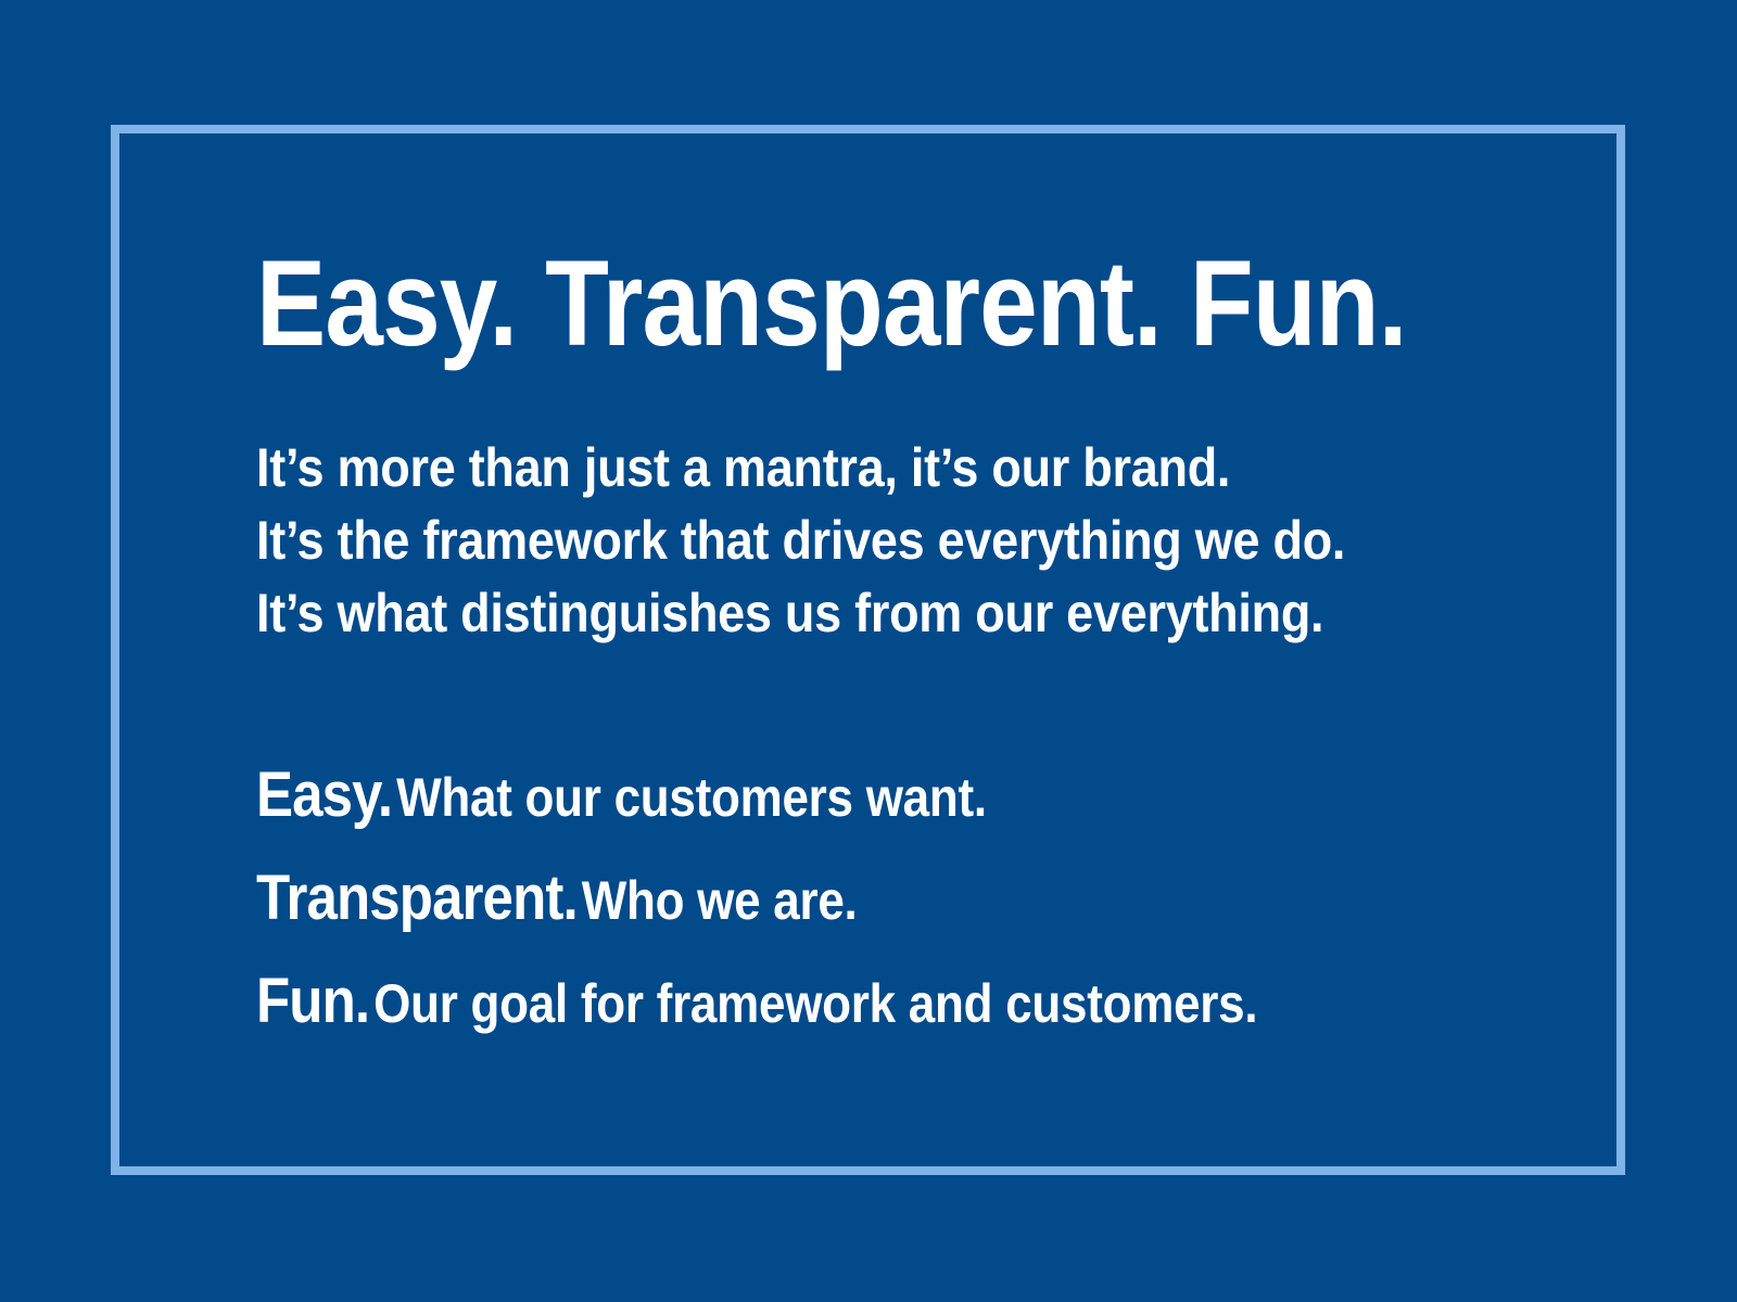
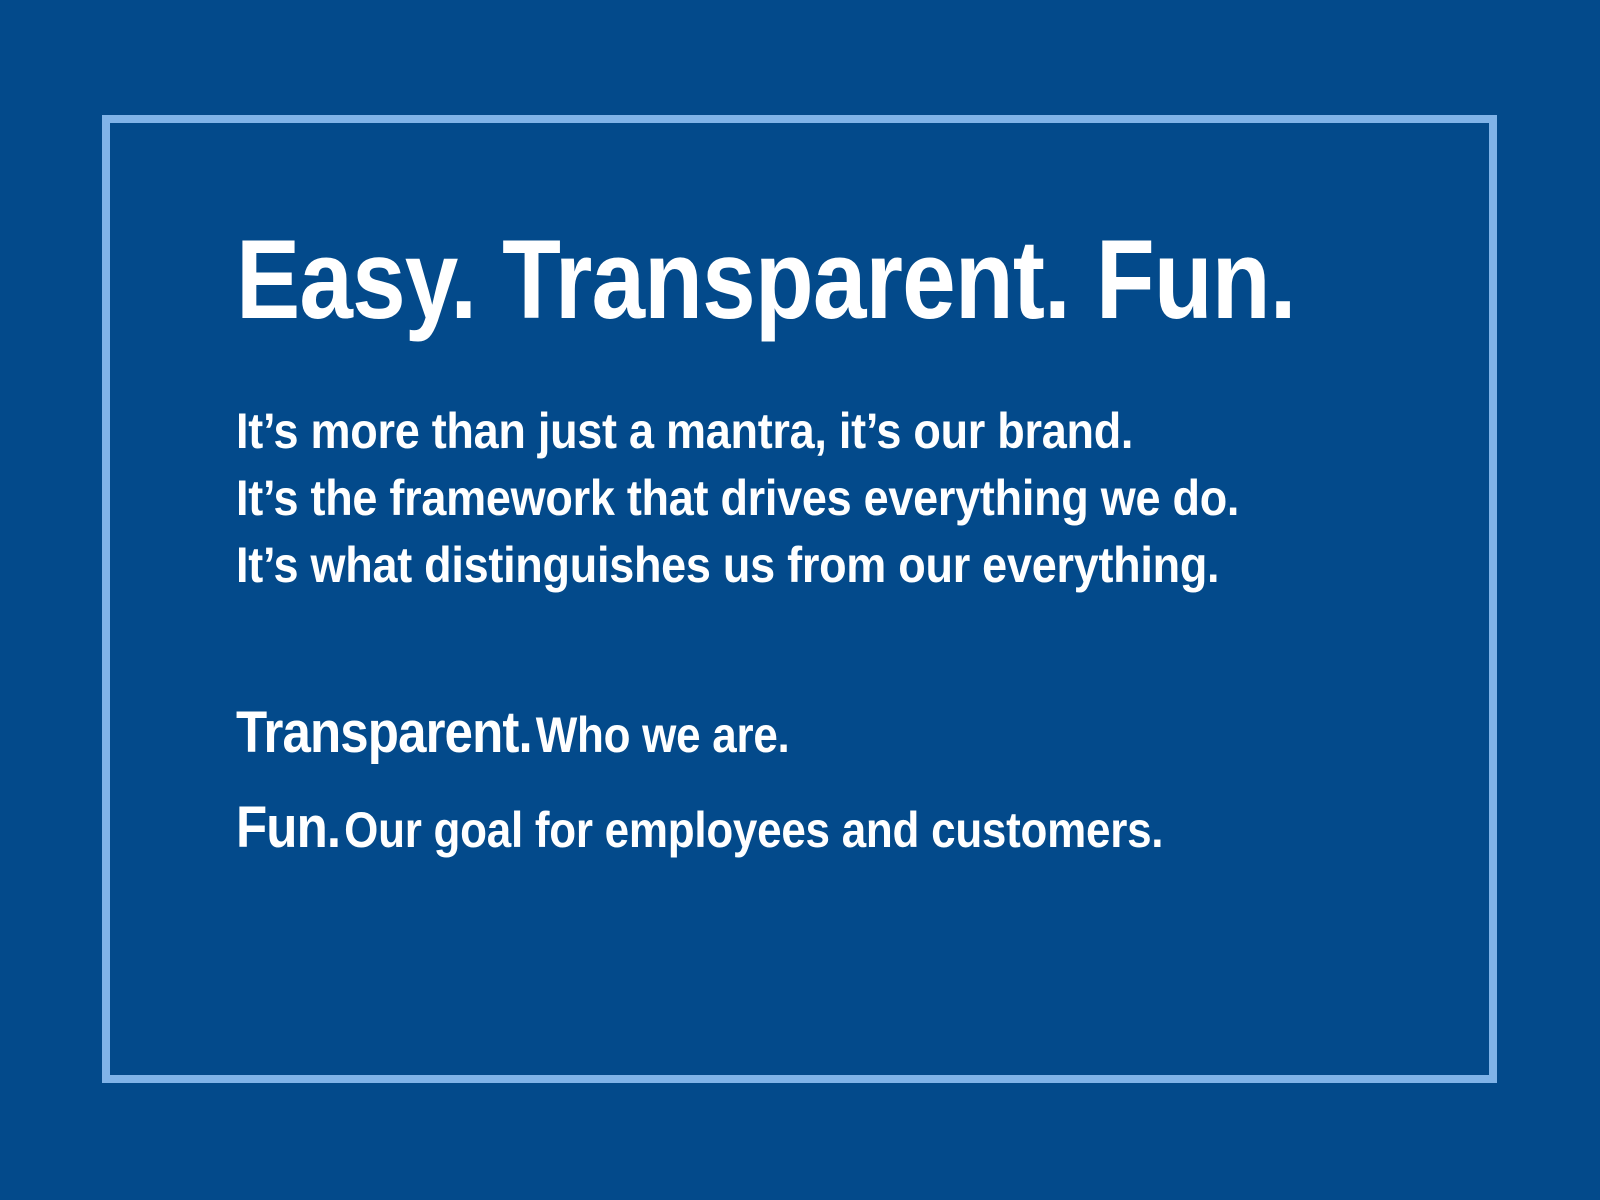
  Easy. Transparent. Fun.
  It’s more than just a mantra, it’s our brand.
  It’s the framework that drives everything we do.
  It’s what distinguishes us from our everything.
- Easy. What our customers want.
  Transparent. Who we are.
- Fun. Our goal for framework and customers.
+ Fun. Our goal for employees and customers.
